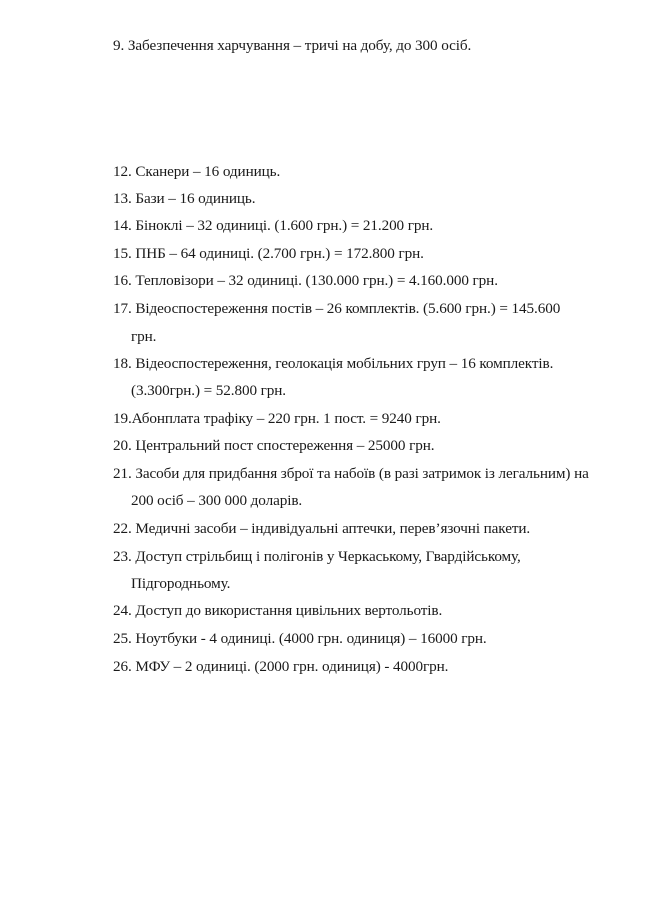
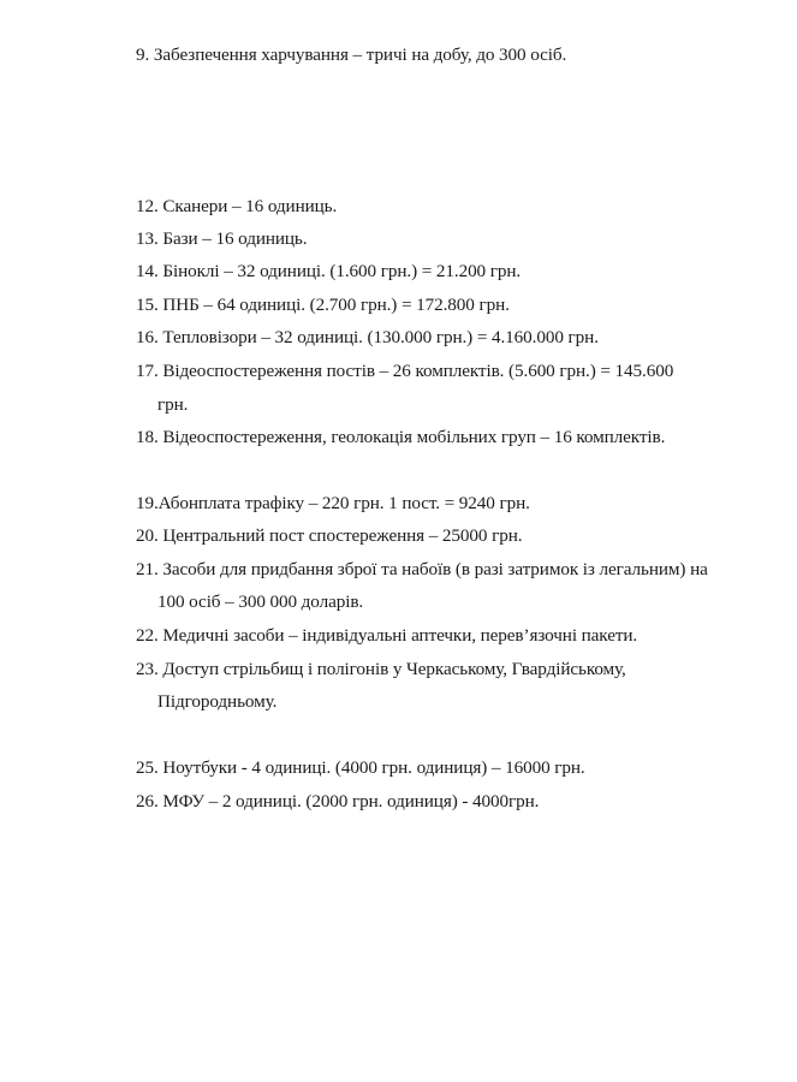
  9. Забезпечення харчування – тричі на добу, до 300 осіб.
  12. Сканери – 16 одиниць.
  13. Бази – 16 одиниць.
  14. Біноклі – 32 одиниці. (1.600 грн.) = 21.200 грн.
  15. ПНБ – 64 одиниці. (2.700 грн.) = 172.800 грн.
  16. Тепловізори – 32 одиниці. (130.000 грн.) = 4.160.000 грн.
  17. Відеоспостереження постів – 26 комплектів. (5.600 грн.) = 145.600
  грн.
  18. Відеоспостереження, геолокація мобільних груп – 16 комплектів.
- (3.300грн.) = 52.800 грн.
  19.Абонплата трафіку – 220 грн. 1 пост. = 9240 грн.
  20. Центральний пост спостереження – 25000 грн.
  21. Засоби для придбання зброї та набоїв (в разі затримок із легальним) на
- 200 осіб – 300 000 доларів.
+ 100 осіб – 300 000 доларів.
  22. Медичні засоби – індивідуальні аптечки, перев’язочні пакети.
  23. Доступ стрільбищ і полігонів у Черкаському, Гвардійському,
  Підгородньому.
- 24. Доступ до використання цивільних вертольотів.
  25. Ноутбуки - 4 одиниці. (4000 грн. одиниця) – 16000 грн.
  26. МФУ – 2 одиниці. (2000 грн. одиниця) - 4000грн.
